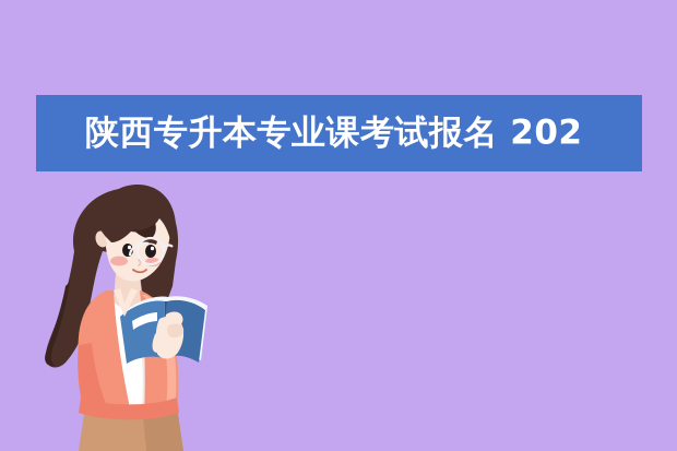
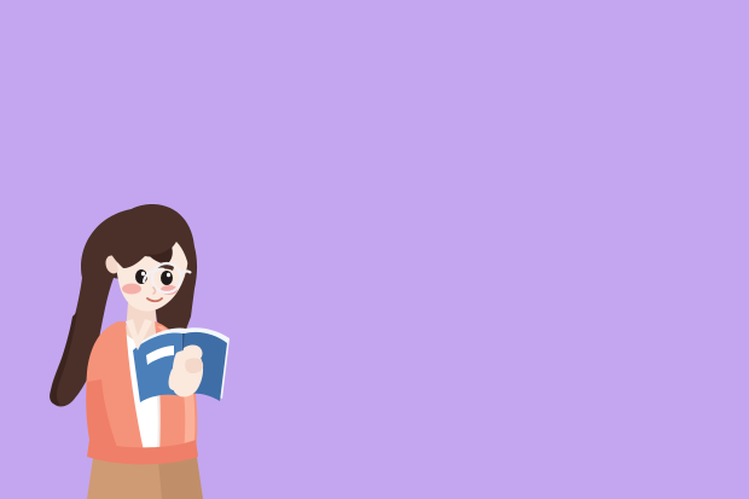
- 陕西专升本专业课考试报名 202
